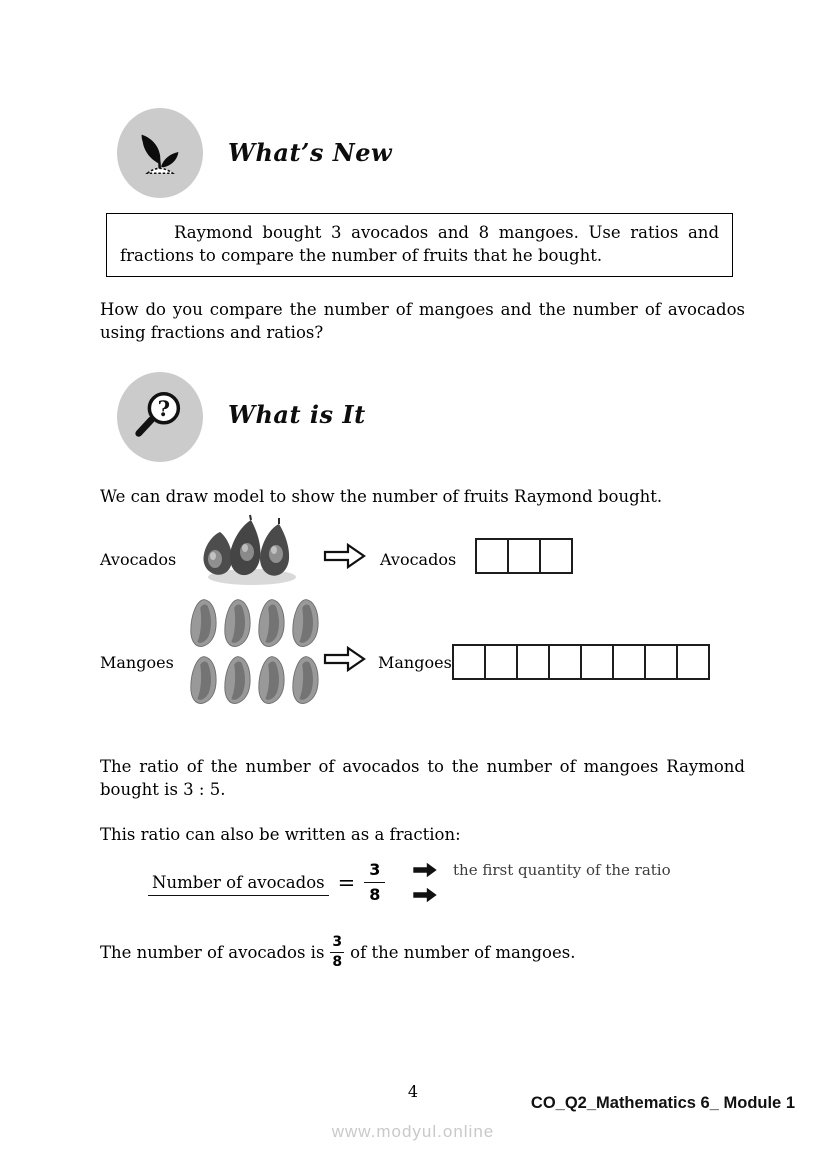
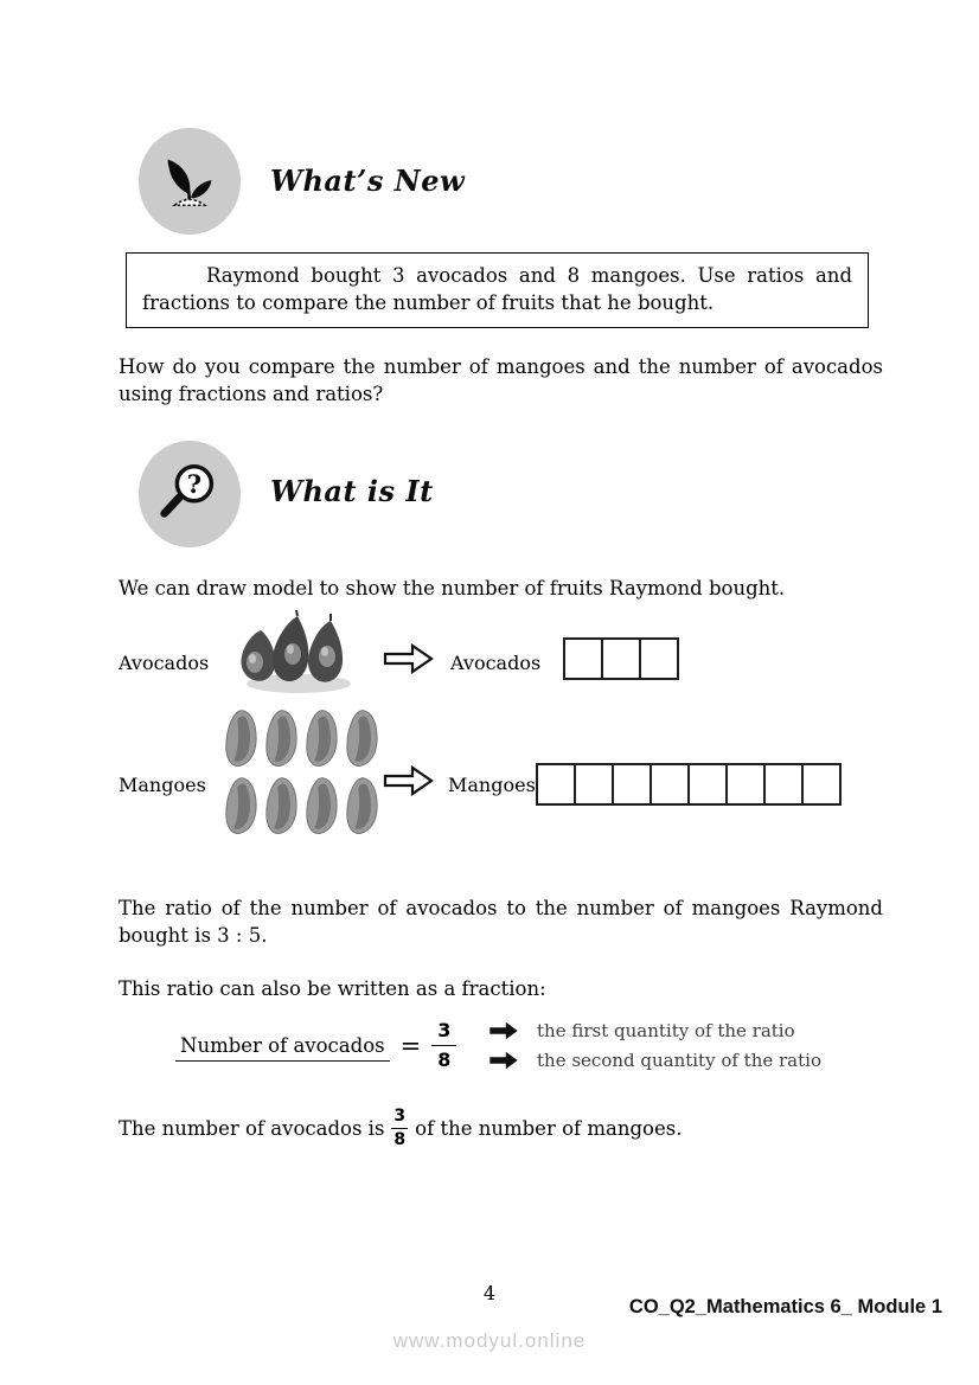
  What’s New
  Raymond bought 3 avocados and 8 mangoes. Use ratios and fractions to compare the number of fruits that he bought.
  How do you compare the number of mangoes and the number of avocados using fractions and ratios?
  ?
  What is It
  We can draw model to show the number of fruits Raymond bought.
  Avocados
  Avocados
  Mangoes
  Mangoes
  The ratio of the number of avocados to the number of mangoes Raymond bought is 3 : 5.
  This ratio can also be written as a fraction:
  Number of avocados
  =
  3
  8
  the first quantity of the ratio
+ the second quantity of the ratio
  The number of avocados is
  3
  8
  of the number of mangoes.
  4
  CO_Q2_Mathematics 6_ Module 1
  www.modyul.online
